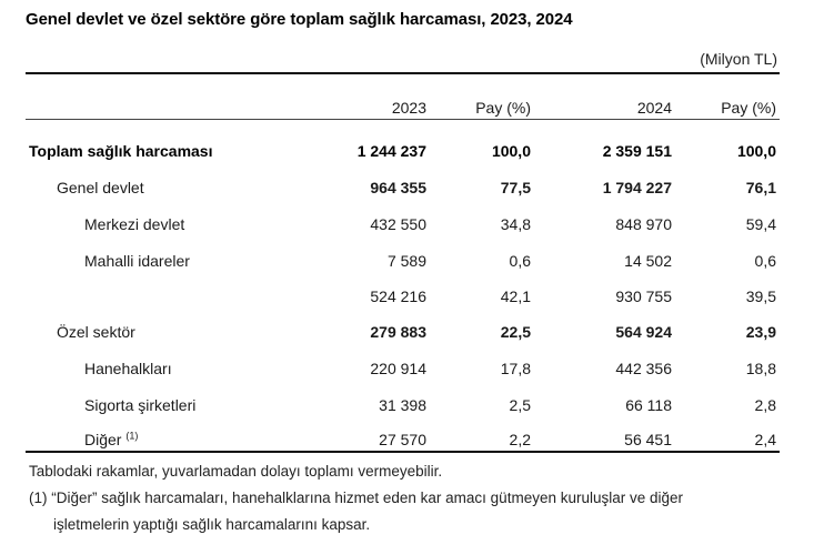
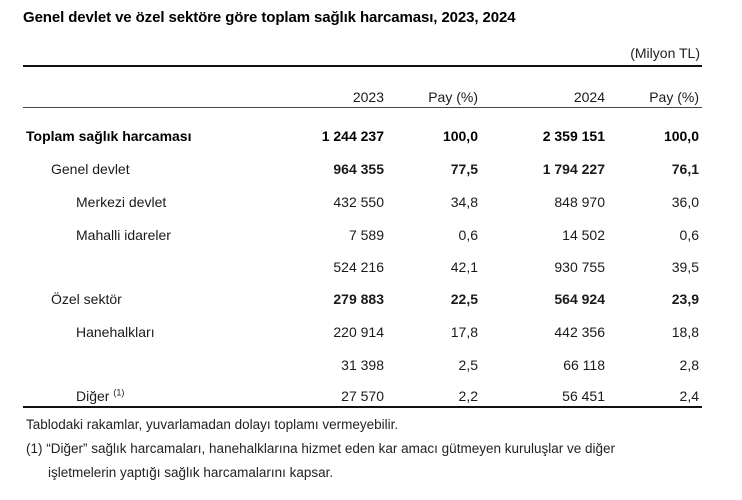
  Genel devlet ve özel sektöre göre toplam sağlık harcaması, 2023, 2024
  (Milyon TL)
  2023
  Pay (%)
  2024
  Pay (%)
  Toplam sağlık harcaması
  1 244 237
  100,0
  2 359 151
  100,0
  Genel devlet
  964 355
  77,5
  1 794 227
  76,1
  Merkezi devlet
  432 550
  34,8
  848 970
- 59,4
+ 36,0
  Mahalli idareler
  7 589
  0,6
  14 502
  0,6
  524 216
  42,1
  930 755
  39,5
  Özel sektör
  279 883
  22,5
  564 924
  23,9
  Hanehalkları
  220 914
  17,8
  442 356
  18,8
- Sigorta şirketleri
  31 398
  2,5
  66 118
  2,8
  Diğer (1)
  27 570
  2,2
  56 451
  2,4
  Tablodaki rakamlar, yuvarlamadan dolayı toplamı vermeyebilir.
  (1) “Diğer” sağlık harcamaları, hanehalklarına hizmet eden kar amacı gütmeyen kuruluşlar ve diğer
  işletmelerin yaptığı sağlık harcamalarını kapsar.
